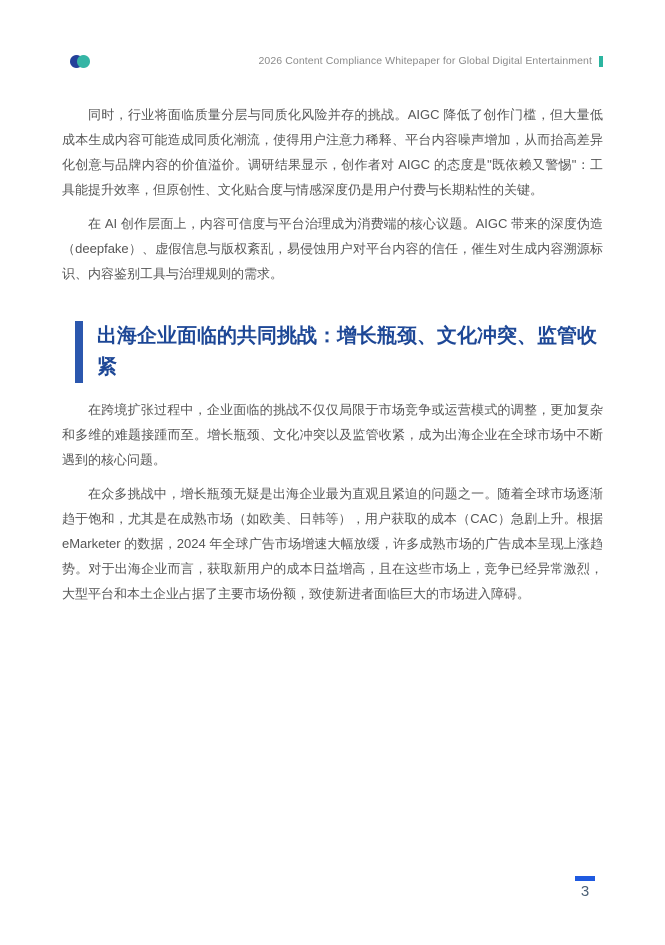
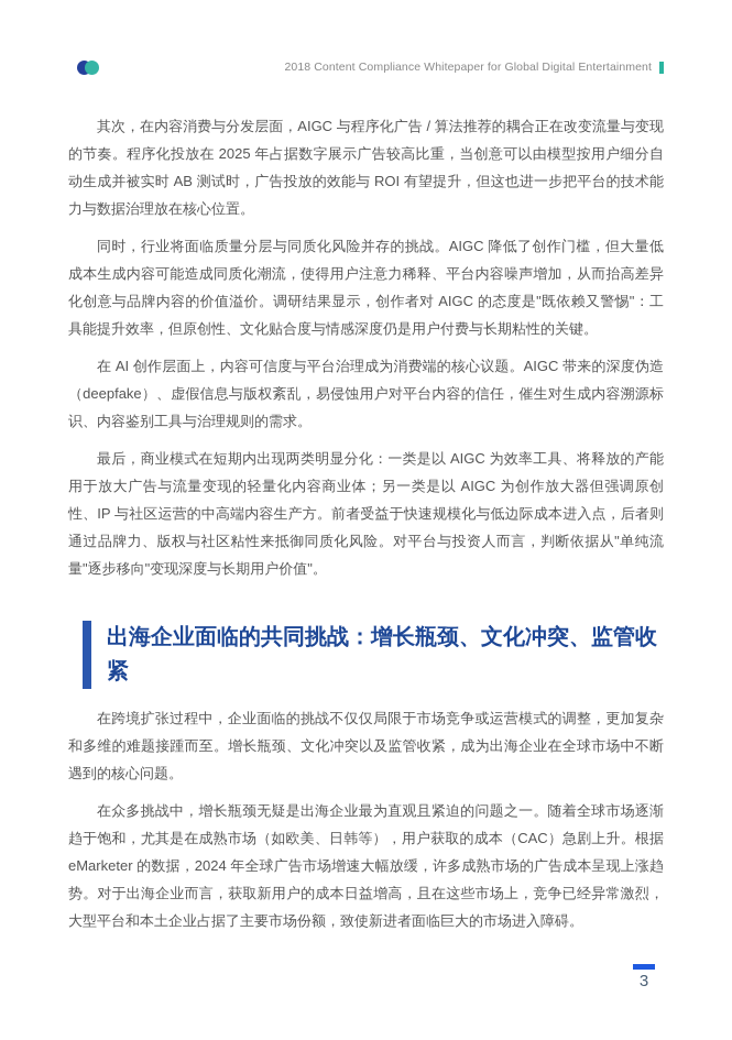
- 2026 Content Compliance Whitepaper for Global Digital Entertainment
+ 2018 Content Compliance Whitepaper for Global Digital Entertainment
+ 其次，在内容消费与分发层面，AIGC 与程序化广告 / 算法推荐的耦合正在改变流量与变现的节奏。程序化投放在 2025 年占据数字展示广告较高比重，当创意可以由模型按用户细分自动生成并被实时 AB 测试时，广告投放的效能与 ROI 有望提升，但这也进一步把平台的技术能力与数据治理放在核心位置。
  同时，行业将面临质量分层与同质化风险并存的挑战。AIGC 降低了创作门槛，但大量低成本生成内容可能造成同质化潮流，使得用户注意力稀释、平台内容噪声增加，从而抬高差异化创意与品牌内容的价值溢价。调研结果显示，创作者对 AIGC 的态度是"既依赖又警惕"：工具能提升效率，但原创性、文化贴合度与情感深度仍是用户付费与长期粘性的关键。
  在 AI 创作层面上，内容可信度与平台治理成为消费端的核心议题。AIGC 带来的深度伪造（deepfake）、虚假信息与版权紊乱，易侵蚀用户对平台内容的信任，催生对生成内容溯源标识、内容鉴别工具与治理规则的需求。
+ 最后，商业模式在短期内出现两类明显分化：一类是以 AIGC 为效率工具、将释放的产能用于放大广告与流量变现的轻量化内容商业体；另一类是以 AIGC 为创作放大器但强调原创性、IP 与社区运营的中高端内容生产方。前者受益于快速规模化与低边际成本进入点，后者则通过品牌力、版权与社区粘性来抵御同质化风险。对平台与投资人而言，判断依据从"单纯流量"逐步移向"变现深度与长期用户价值"。
  出海企业面临的共同挑战：增长瓶颈、文化冲突、监管收紧
  在跨境扩张过程中，企业面临的挑战不仅仅局限于市场竞争或运营模式的调整，更加复杂和多维的难题接踵而至。增长瓶颈、文化冲突以及监管收紧，成为出海企业在全球市场中不断遇到的核心问题。
  在众多挑战中，增长瓶颈无疑是出海企业最为直观且紧迫的问题之一。随着全球市场逐渐趋于饱和，尤其是在成熟市场（如欧美、日韩等），用户获取的成本（CAC）急剧上升。根据 eMarketer 的数据，2024 年全球广告市场增速大幅放缓，许多成熟市场的广告成本呈现上涨趋势。对于出海企业而言，获取新用户的成本日益增高，且在这些市场上，竞争已经异常激烈，大型平台和本土企业占据了主要市场份额，致使新进者面临巨大的市场进入障碍。
  3
